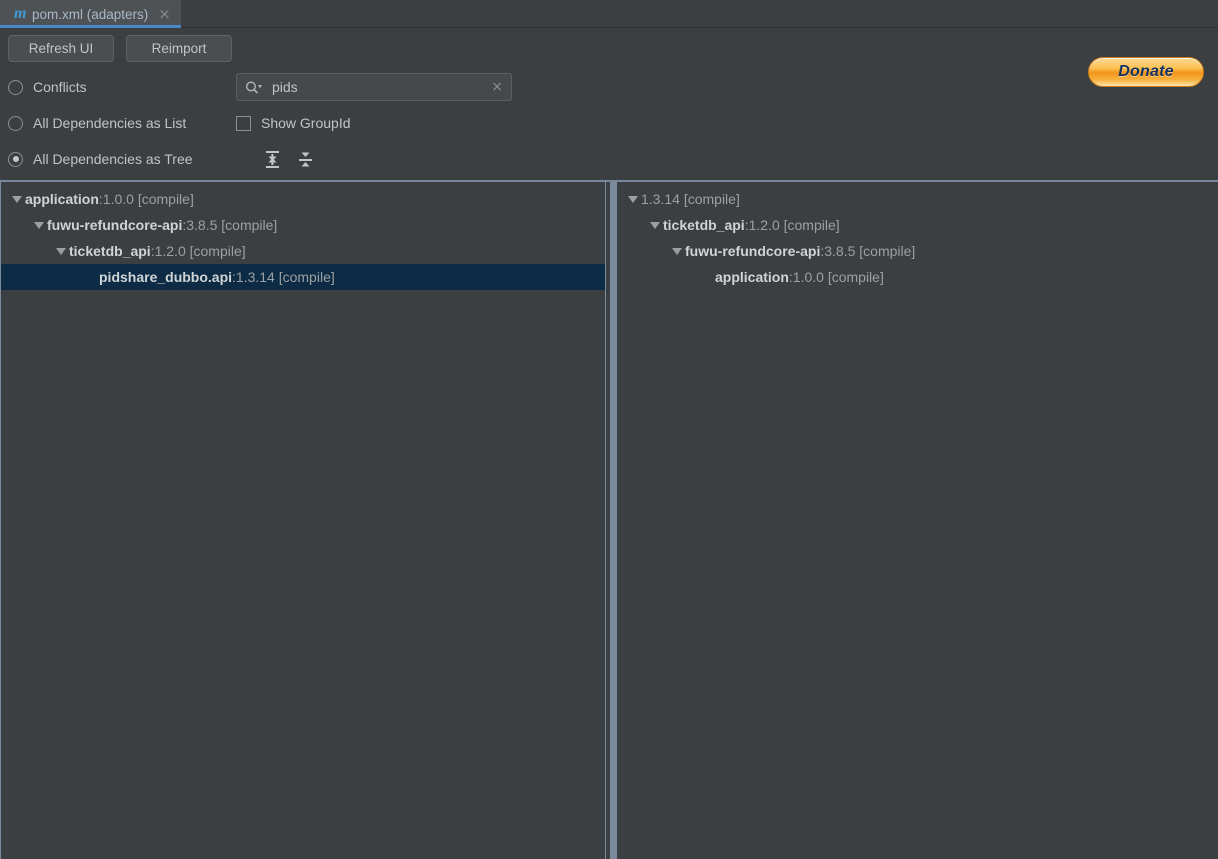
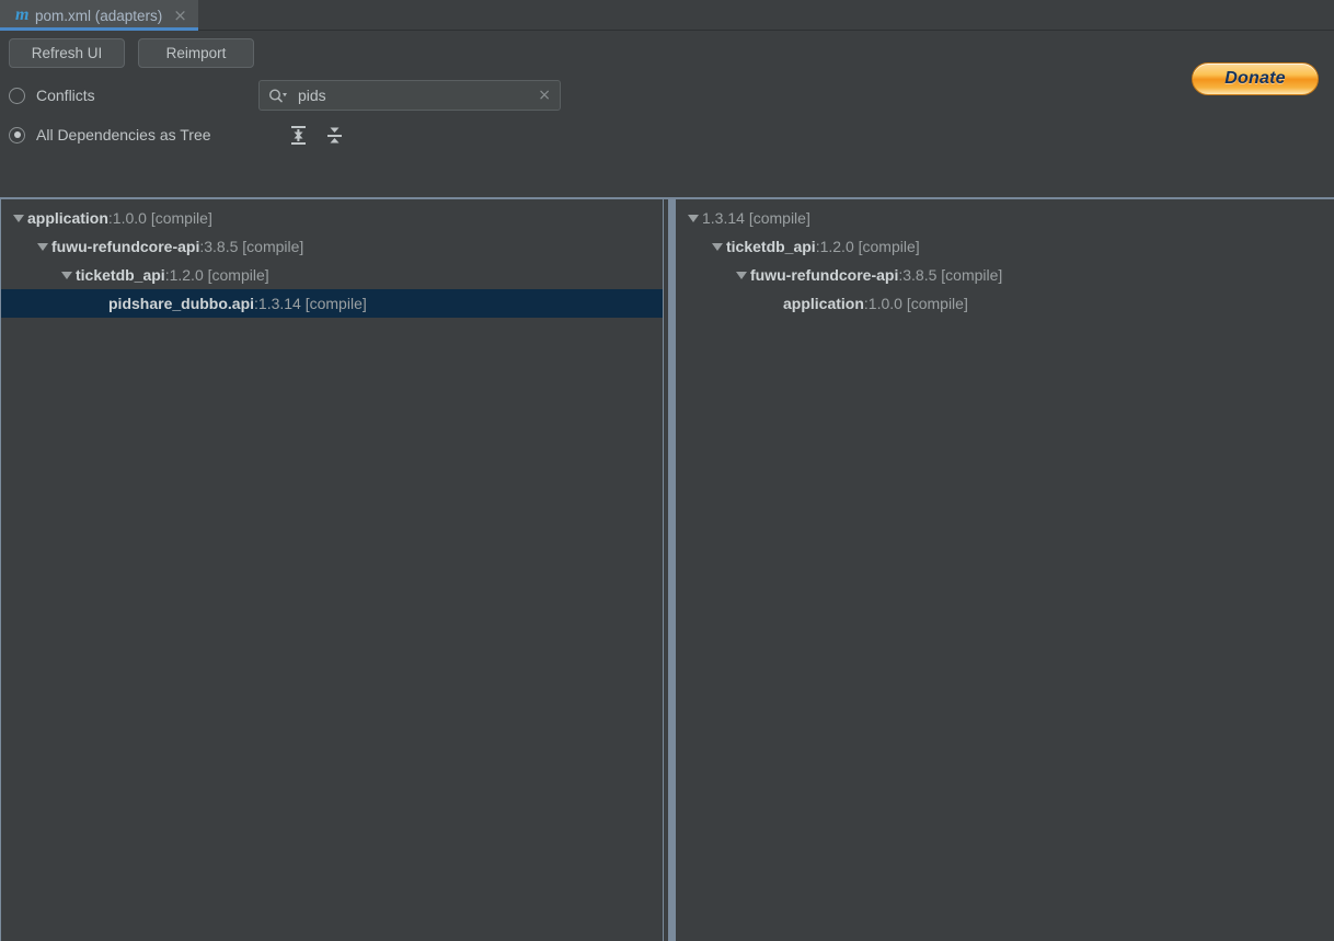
  m
  pom.xml (adapters)
  ×
  Refresh UI
  Reimport
  Donate
  Conflicts
  pids
  ×
- All Dependencies as List
- Show GroupId
  All Dependencies as Tree
  application
  :
  1.0.0 [compile]
  fuwu-refundcore-api
  :
  3.8.5 [compile]
  ticketdb_api
  :
  1.2.0 [compile]
  pidshare_dubbo.api
  :
  1.3.14 [compile]
  1.3.14 [compile]
  ticketdb_api
  :
  1.2.0 [compile]
  fuwu-refundcore-api
  :
  3.8.5 [compile]
  application
  :
  1.0.0 [compile]
